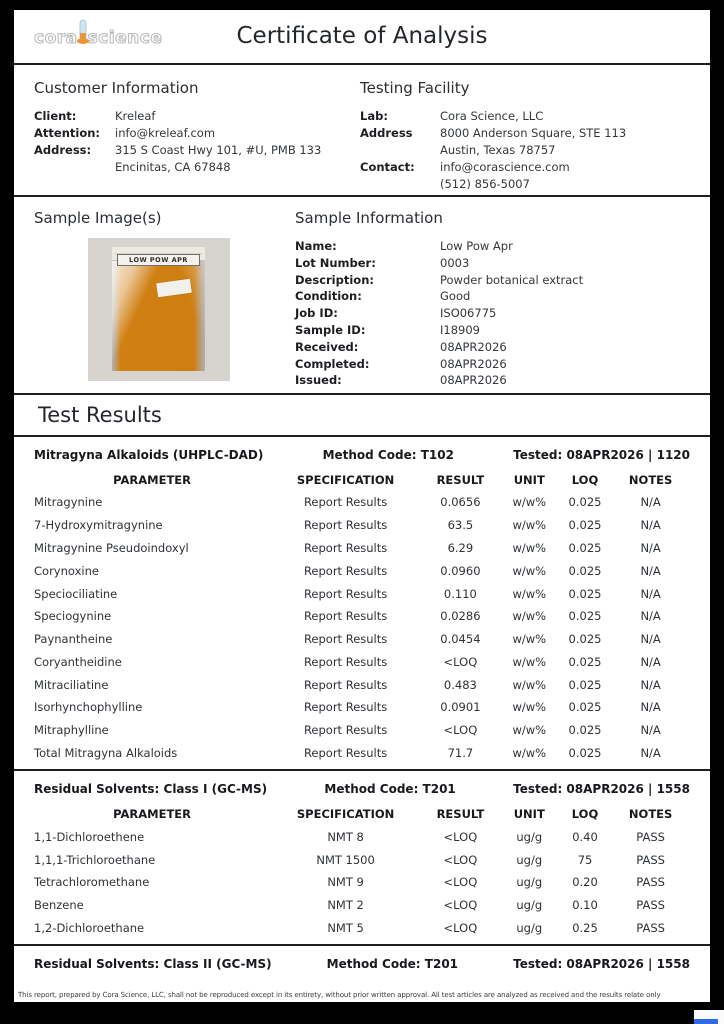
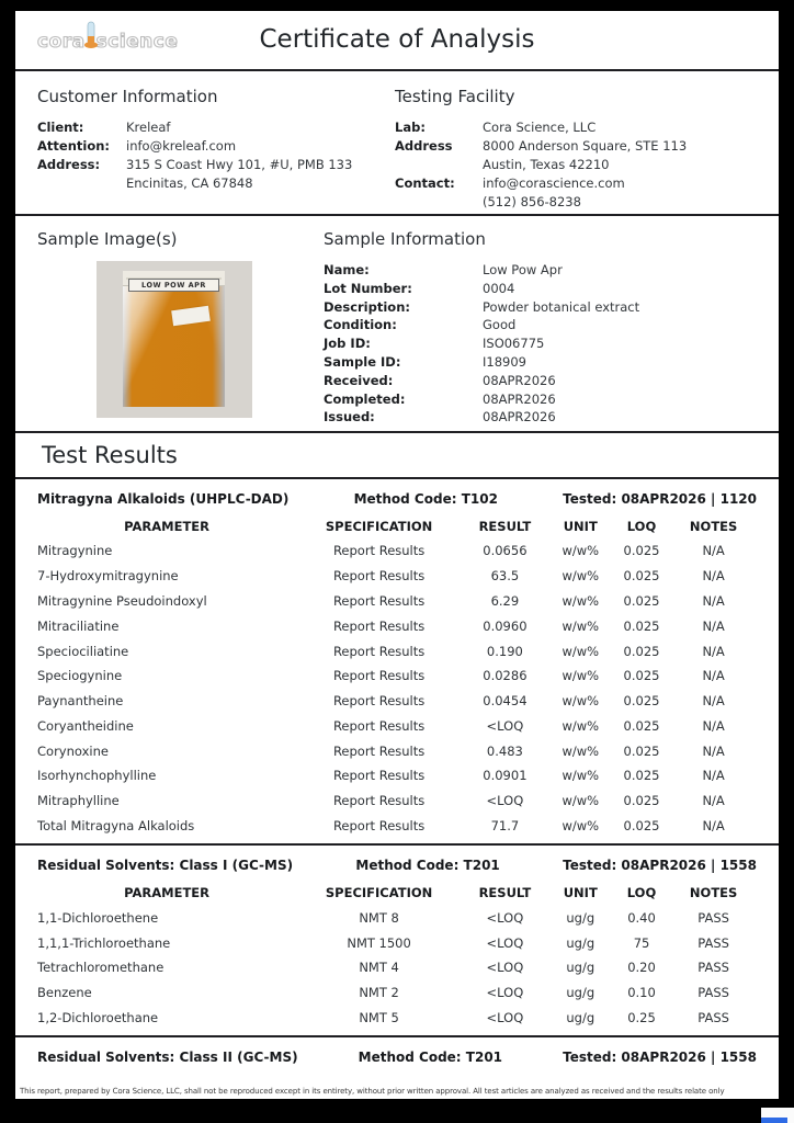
  cora
  science
  Certificate of Analysis
  Customer Information
  Client:
  Kreleaf
  Attention:
  info@kreleaf.com
  Address:
  315 S Coast Hwy 101, #U, PMB 133
  Encinitas, CA 67848
  Testing Facility
  Lab:
  Cora Science, LLC
  Address
  8000 Anderson Square, STE 113
- Austin, Texas 78757
+ Austin, Texas 42210
  Contact:
  info@corascience.com
- (512) 856-5007
+ (512) 856-8238
  Sample Image(s)
  LOW POW APR
  Sample Information
  Name:
  Low Pow Apr
  Lot Number:
- 0003
+ 0004
  Description:
  Powder botanical extract
  Condition:
  Good
  Job ID:
  ISO06775
  Sample ID:
  I18909
  Received:
  08APR2026
  Completed:
  08APR2026
  Issued:
  08APR2026
  Test Results
  Mitragyna Alkaloids (UHPLC-DAD)
  Method Code: T102
  Tested: 08APR2026 | 1120
  PARAMETER	SPECIFICATION	RESULT	UNIT	LOQ	NOTES
  Mitragynine	Report Results	0.0656	w/w%	0.025	N/A
  7-Hydroxymitragynine	Report Results	63.5	w/w%	0.025	N/A
  Mitragynine Pseudoindoxyl	Report Results	6.29	w/w%	0.025	N/A
- Corynoxine	Report Results	0.0960	w/w%	0.025	N/A
+ Mitraciliatine	Report Results	0.0960	w/w%	0.025	N/A
- Speciociliatine	Report Results	0.110	w/w%	0.025	N/A
+ Speciociliatine	Report Results	0.190	w/w%	0.025	N/A
  Speciogynine	Report Results	0.0286	w/w%	0.025	N/A
  Paynantheine	Report Results	0.0454	w/w%	0.025	N/A
  Coryantheidine	Report Results	<LOQ	w/w%	0.025	N/A
- Mitraciliatine	Report Results	0.483	w/w%	0.025	N/A
+ Corynoxine	Report Results	0.483	w/w%	0.025	N/A
  Isorhynchophylline	Report Results	0.0901	w/w%	0.025	N/A
  Mitraphylline	Report Results	<LOQ	w/w%	0.025	N/A
  Total Mitragyna Alkaloids	Report Results	71.7	w/w%	0.025	N/A
  Residual Solvents: Class I (GC-MS)
  Method Code: T201
  Tested: 08APR2026 | 1558
  PARAMETER	SPECIFICATION	RESULT	UNIT	LOQ	NOTES
  1,1-Dichloroethene	NMT 8	<LOQ	ug/g	0.40	PASS
  1,1,1-Trichloroethane	NMT 1500	<LOQ	ug/g	75	PASS
- Tetrachloromethane	NMT 9	<LOQ	ug/g	0.20	PASS
+ Tetrachloromethane	NMT 4	<LOQ	ug/g	0.20	PASS
  Benzene	NMT 2	<LOQ	ug/g	0.10	PASS
  1,2-Dichloroethane	NMT 5	<LOQ	ug/g	0.25	PASS
  Residual Solvents: Class II (GC-MS)
  Method Code: T201
  Tested: 08APR2026 | 1558
  This report, prepared by Cora Science, LLC, shall not be reproduced except in its entirety, without prior written approval. All test articles are analyzed as received and the results relate only
